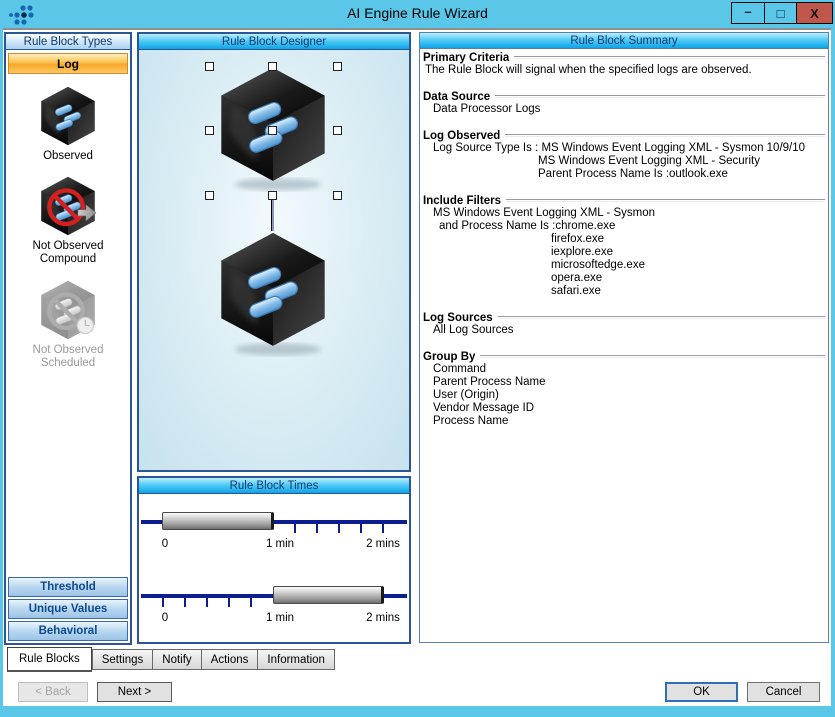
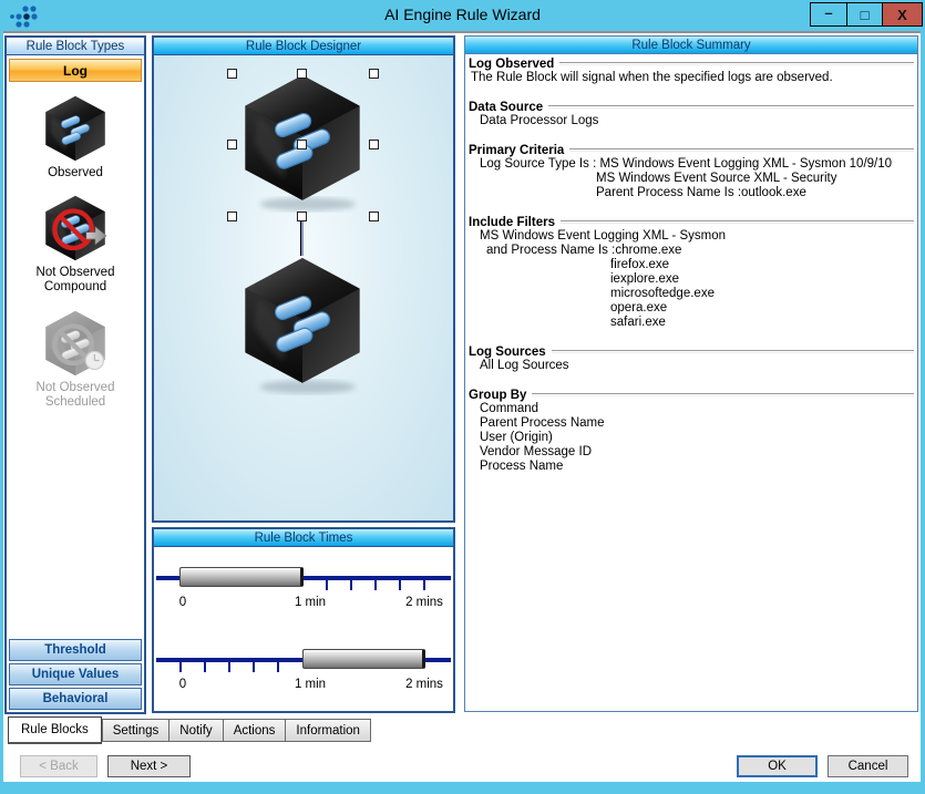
  AI Engine Rule Wizard
  –
  □
  X
  Rule Block Types
  Log
  Observed
  Not Observed Compound
  Not Observed Scheduled
  Threshold
  Unique Values
  Behavioral
  Rule Block Designer
  Rule Block Times
  0
  1 min
  2 mins
  0
  1 min
  2 mins
  Rule Block Summary
- Primary Criteria
+ Log Observed
  The Rule Block will signal when the specified logs are observed.
  Data Source
  Data Processor Logs
- Log Observed
+ Primary Criteria
  Log Source Type Is : MS Windows Event Logging XML - Sysmon 10/9/10
- MS Windows Event Logging XML - Security
+ MS Windows Event Source XML - Security
  Parent Process Name Is :outlook.exe
  Include Filters
  MS Windows Event Logging XML - Sysmon
  and Process Name Is :chrome.exe
  firefox.exe
  iexplore.exe
  microsoftedge.exe
  opera.exe
  safari.exe
  Log Sources
  All Log Sources
  Group By
  Command
  Parent Process Name
  User (Origin)
  Vendor Message ID
  Process Name
  Rule Blocks
  Settings
  Notify
  Actions
  Information
  < Back
  Next >
  OK
  Cancel
